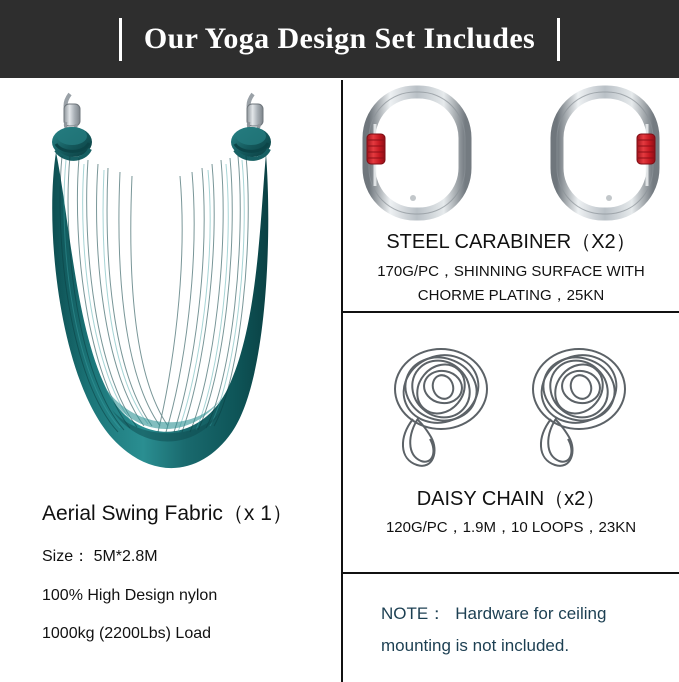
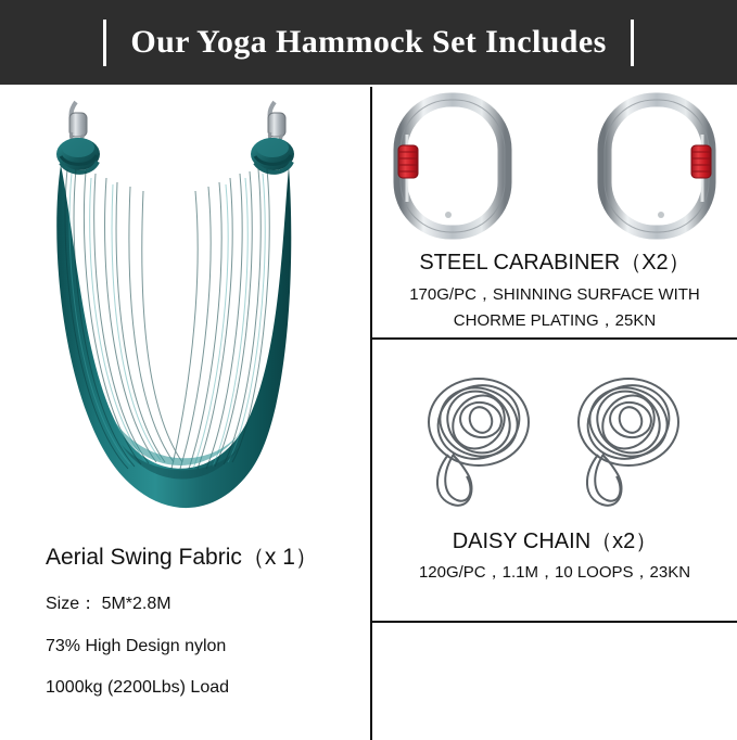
- Our Yoga Design Set Includes
+ Our Yoga Hammock Set Includes
  Aerial Swing Fabric（x 1）
  Size： 5M*2.8M
- 100% High Design nylon
+ 73% High Design nylon
  1000kg (2200Lbs) Load
  STEEL CARABINER（X2）
  170G/PC，SHINNING SURFACE WITH
  CHORME PLATING，25KN
  DAISY CHAIN（x2）
- 120G/PC，1.9M，10 LOOPS，23KN
+ 120G/PC，1.1M，10 LOOPS，23KN
- NOTE： Hardware for ceiling
- mounting is not included.
